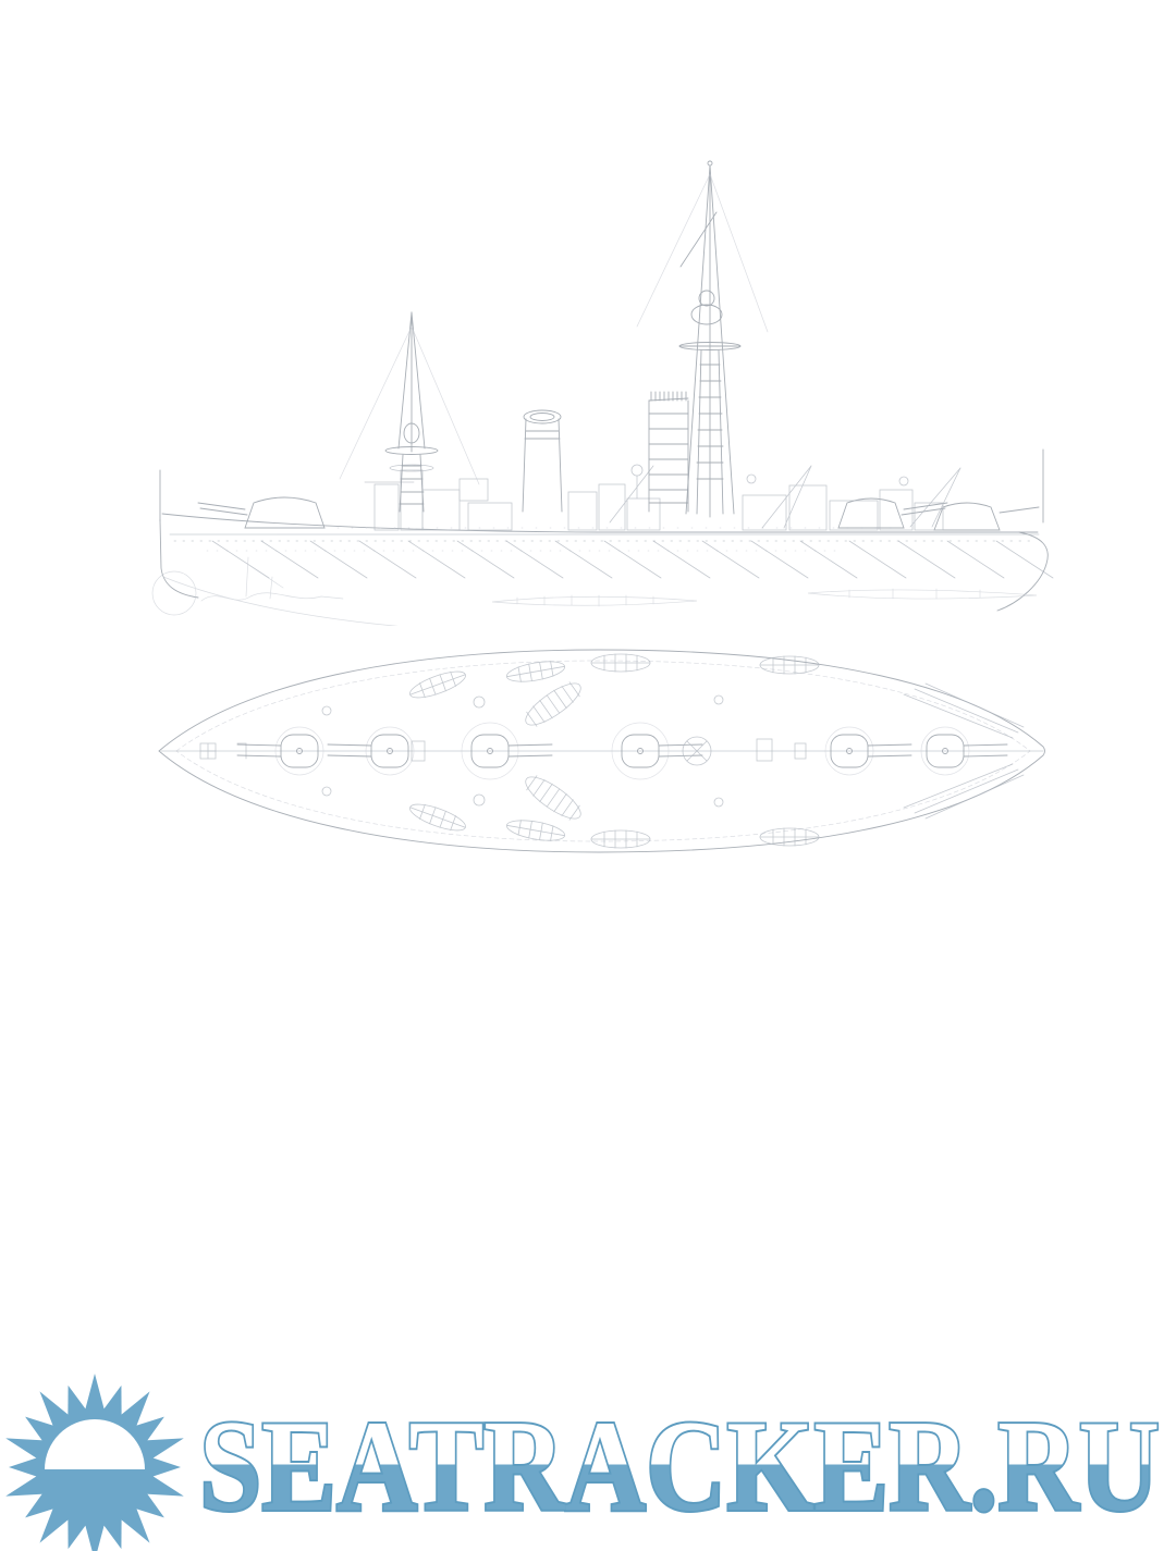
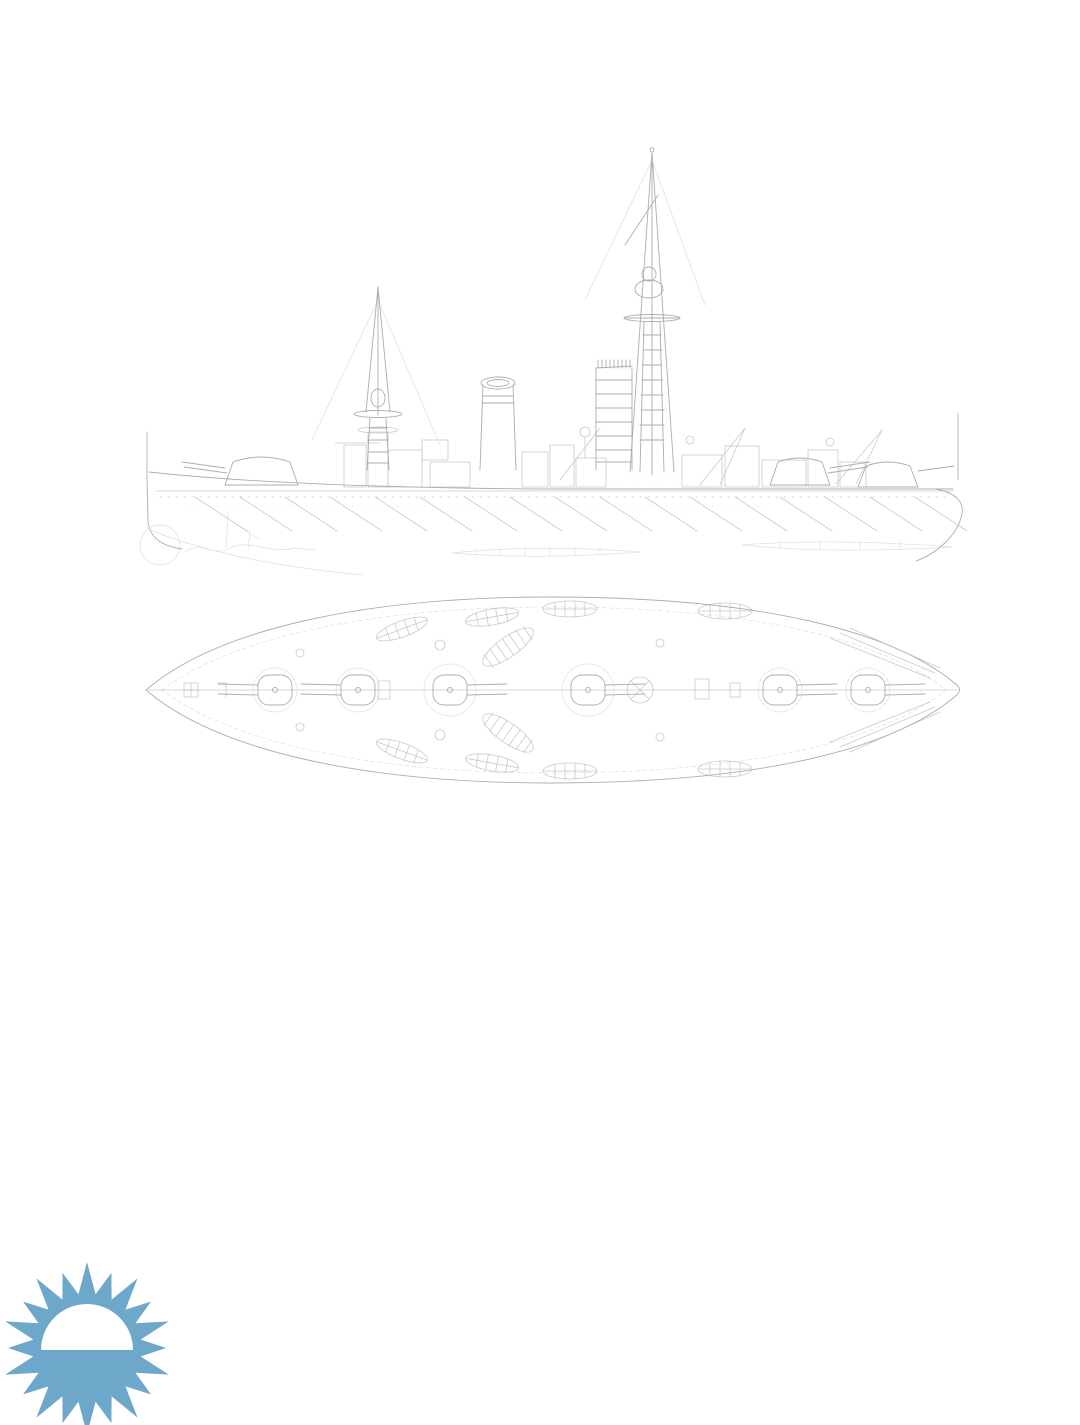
- SEATRACKER.RU
